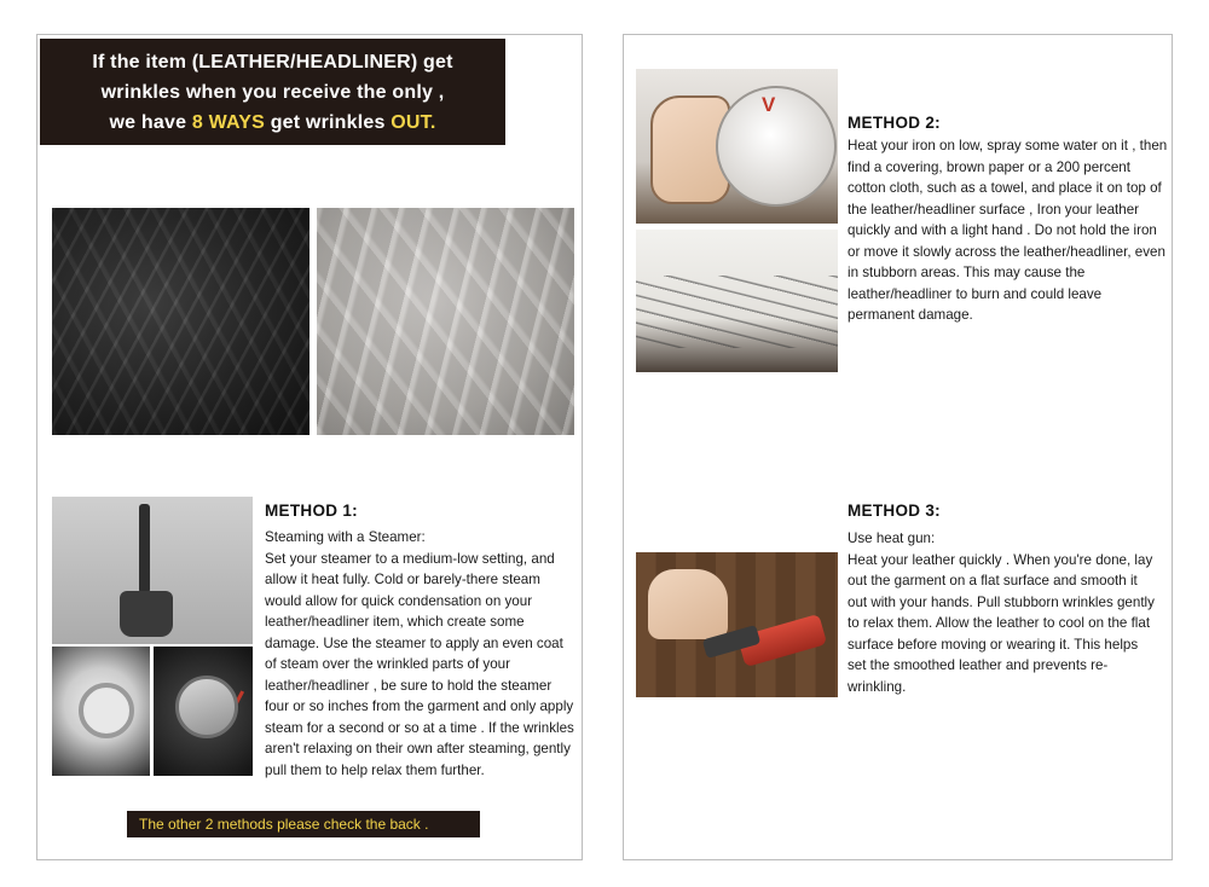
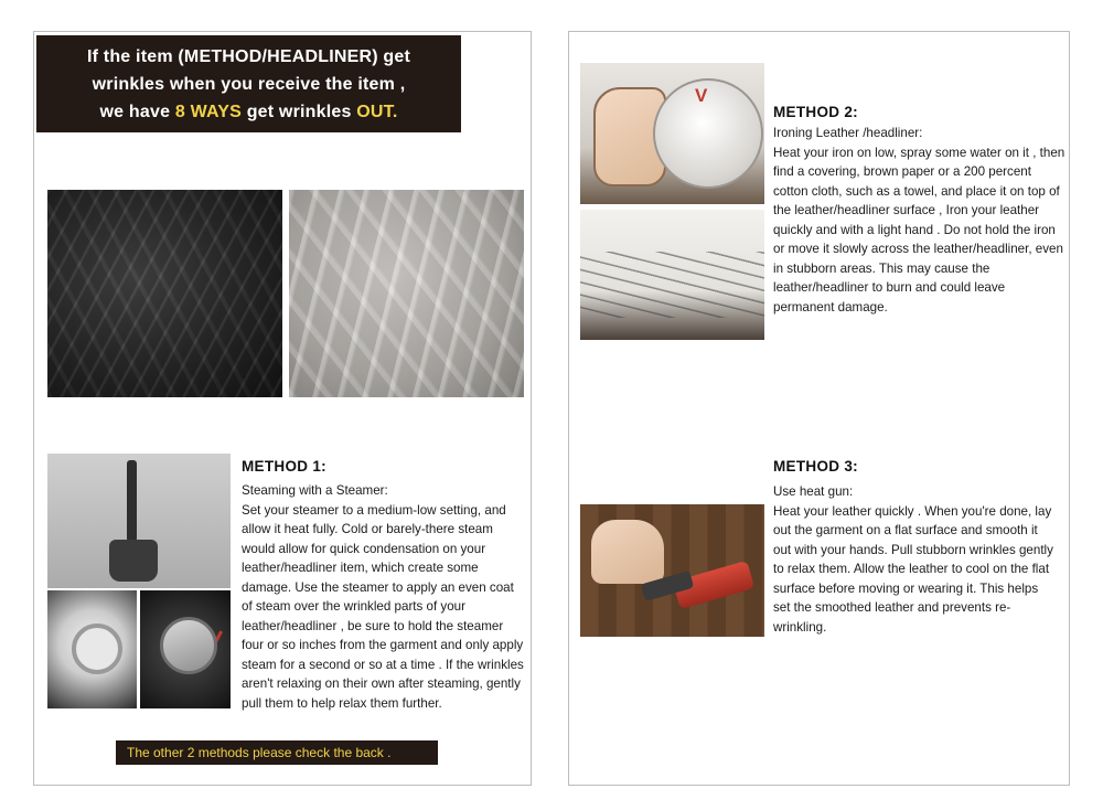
- If the item (LEATHER/HEADLINER) get
+ If the item (METHOD/HEADLINER) get
- wrinkles when you receive the only ,
+ wrinkles when you receive the item ,
  we have 8 WAYS get wrinkles OUT.
  METHOD 1:
  Steaming with a Steamer:
  Set your steamer to a medium-low setting, and allow it heat fully. Cold or barely-there steam would allow for quick condensation on your leather/headliner item, which create some damage. Use the steamer to apply an even coat of steam over the wrinkled parts of your leather/headliner , be sure to hold the steamer four or so inches from the garment and only apply steam for a second or so at a time . If the wrinkles aren't relaxing on their own after steaming, gently pull them to help relax them further.
  The other 2 methods please check the back .
  V
  METHOD 2:
+ Ironing Leather /headliner:
  Heat your iron on low, spray some water on it , then find a covering, brown paper or a 200 percent cotton cloth, such as a towel, and place it on top of the leather/headliner surface , Iron your leather quickly and with a light hand . Do not hold the iron or move it slowly across the leather/headliner, even in stubborn areas. This may cause the leather/headliner to burn and could leave permanent damage.
  METHOD 3:
  Use heat gun:
  Heat your leather quickly . When you're done, lay out the garment on a flat surface and smooth it out with your hands. Pull stubborn wrinkles gently to relax them. Allow the leather to cool on the flat surface before moving or wearing it. This helps set the smoothed leather and prevents re-wrinkling.
